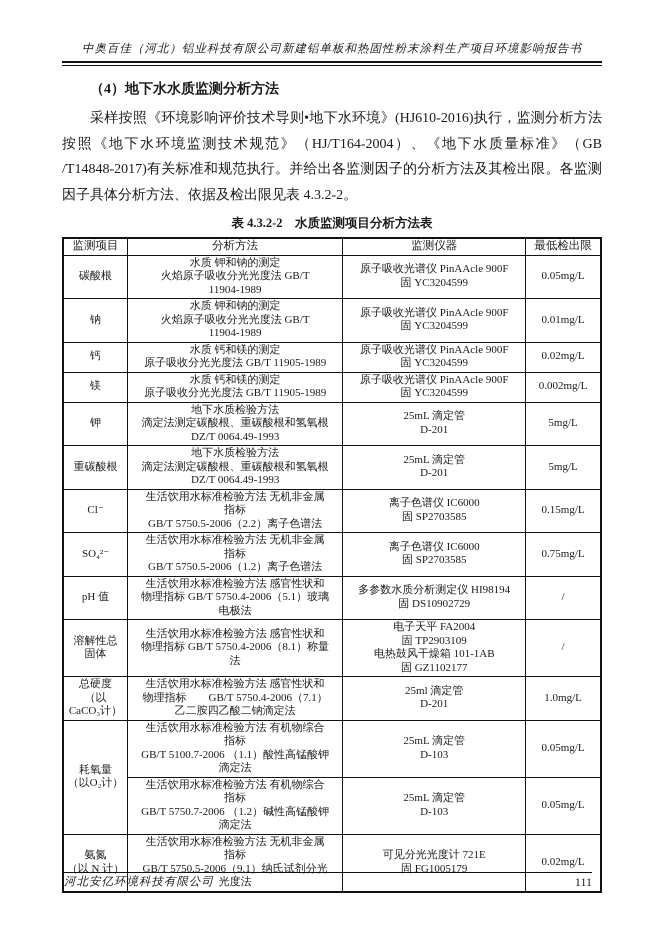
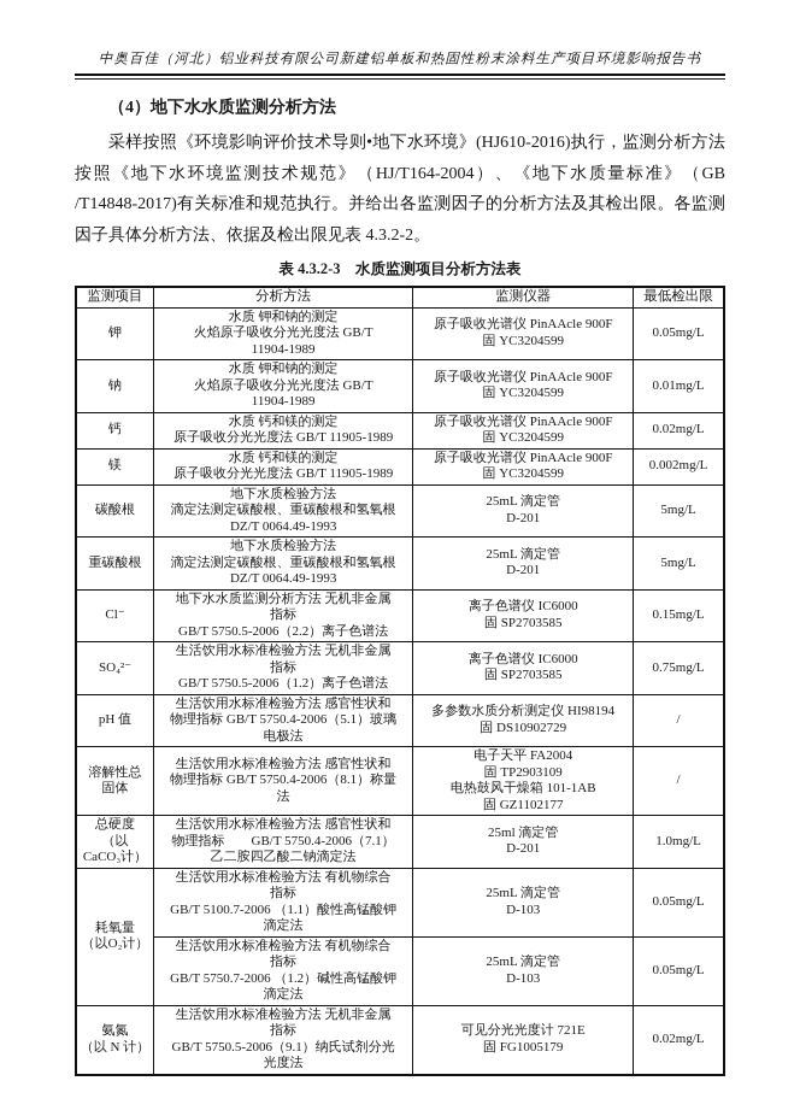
  中奥百佳（河北）铝业科技有限公司新建铝单板和热固性粉末涂料生产项目环境影响报告书
  （4）地下水水质监测分析方法
  采样按照《环境影响评价技术导则•地下水环境》(HJ610-2016)执行，监测分析方法按照《地下水环境监测技术规范》（HJ/T164-2004）、《地下水质量标准》（GB /T14848-2017)有关标准和规范执行。并给出各监测因子的分析方法及其检出限。各监测因子具体分析方法、依据及检出限见表 4.3.2-2。
- 表 4.3.2-2 水质监测项目分析方法表
+ 表 4.3.2-3 水质监测项目分析方法表
  监测项目	分析方法	监测仪器	最低检出限
- 碳酸根	水质 钾和钠的测定 火焰原子吸收分光光度法 GB/T 11904-1989	原子吸收光谱仪 PinAAcle 900F 固 YC3204599	0.05mg/L
+ 钾	水质 钾和钠的测定 火焰原子吸收分光光度法 GB/T 11904-1989	原子吸收光谱仪 PinAAcle 900F 固 YC3204599	0.05mg/L
  钠	水质 钾和钠的测定 火焰原子吸收分光光度法 GB/T 11904-1989	原子吸收光谱仪 PinAAcle 900F 固 YC3204599	0.01mg/L
  钙	水质 钙和镁的测定 原子吸收分光光度法 GB/T 11905-1989	原子吸收光谱仪 PinAAcle 900F 固 YC3204599	0.02mg/L
  镁	水质 钙和镁的测定 原子吸收分光光度法 GB/T 11905-1989	原子吸收光谱仪 PinAAcle 900F 固 YC3204599	0.002mg/L
- 钾	地下水质检验方法 滴定法测定碳酸根、重碳酸根和氢氧根 DZ/T 0064.49-1993	25mL 滴定管 D-201	5mg/L
+ 碳酸根	地下水质检验方法 滴定法测定碳酸根、重碳酸根和氢氧根 DZ/T 0064.49-1993	25mL 滴定管 D-201	5mg/L
  重碳酸根	地下水质检验方法 滴定法测定碳酸根、重碳酸根和氢氧根 DZ/T 0064.49-1993	25mL 滴定管 D-201	5mg/L
- Cl⁻	生活饮用水标准检验方法 无机非金属 指标 GB/T 5750.5-2006（2.2）离子色谱法	离子色谱仪 IC6000 固 SP2703585	0.15mg/L
+ Cl⁻	地下水水质监测分析方法 无机非金属 指标 GB/T 5750.5-2006（2.2）离子色谱法	离子色谱仪 IC6000 固 SP2703585	0.15mg/L
  SO₄²⁻	生活饮用水标准检验方法 无机非金属 指标 GB/T 5750.5-2006（1.2）离子色谱法	离子色谱仪 IC6000 固 SP2703585	0.75mg/L
  pH 值	生活饮用水标准检验方法 感官性状和 物理指标 GB/T 5750.4-2006（5.1）玻璃 电极法	多参数水质分析测定仪 HI98194 固 DS10902729	/
  溶解性总 固体	生活饮用水标准检验方法 感官性状和 物理指标 GB/T 5750.4-2006（8.1）称量 法	电子天平 FA2004 固 TP2903109 电热鼓风干燥箱 101-1AB 固 GZ1102177	/
  总硬度 （以 CaCO₃计）	生活饮用水标准检验方法 感官性状和 物理指标 GB/T 5750.4-2006（7.1） 乙二胺四乙酸二钠滴定法	25ml 滴定管 D-201	1.0mg/L
  耗氧量 （以O₂计）	生活饮用水标准检验方法 有机物综合 指标 GB/T 5100.7-2006 （1.1）酸性高锰酸钾 滴定法	25mL 滴定管 D-103	0.05mg/L
  生活饮用水标准检验方法 有机物综合 指标 GB/T 5750.7-2006 （1.2）碱性高锰酸钾 滴定法	25mL 滴定管 D-103	0.05mg/L
  氨氮 （以 N 计）	生活饮用水标准检验方法 无机非金属 指标 GB/T 5750.5-2006（9.1）纳氏试剂分光 光度法	可见分光光度计 721E 固 FG1005179	0.02mg/L
- 河北安亿环境科技有限公司
- 111
